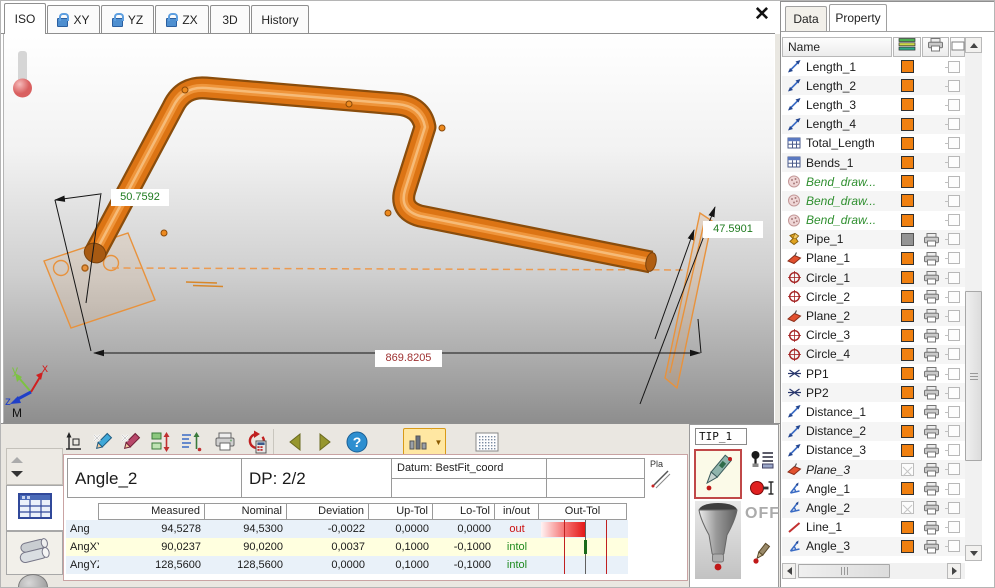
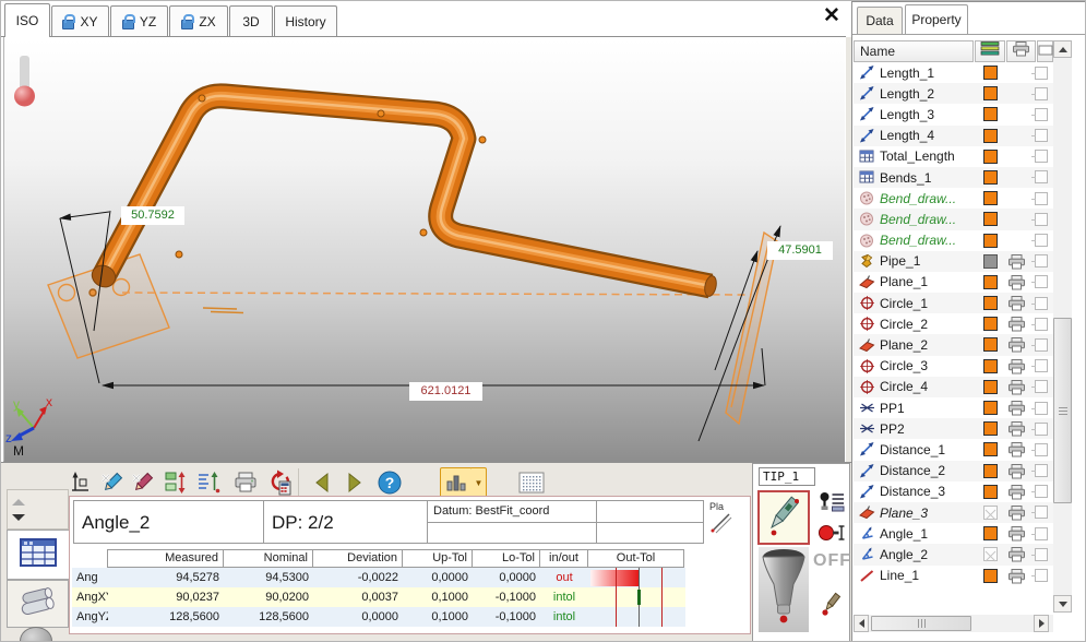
  ISO
  XY
  YZ
  ZX
  3D
  History
  ✕
  y
  x
  z
  M
  50.7592
  47.5901
- 869.8205
+ 621.0121
  ?
  ▼
  Angle_2
  DP: 2/2
  Datum: BestFit_coord
  Pla
  TIP_1
  OFF
  Data
  Property
  Name
  Length_1
  Length_2
  Length_3
  Length_4
  Total_Length
  Bends_1
  Bend_draw...
  Bend_draw...
  Bend_draw...
  Pipe_1
  Plane_1
  Circle_1
  Circle_2
  Plane_2
  Circle_3
  Circle_4
  PP1
  PP2
  Distance_1
  Distance_2
  Distance_3
  Plane_3
  Angle_1
  Angle_2
  Line_1
- Angle_3
  Measured
  Nominal
  Deviation
  Up-Tol
  Lo-Tol
  in/out
  Out-Tol
  Ang
  94,5278
  94,5300
  -0,0022
  0,0000
  0,0000
  out
  AngX
  90,0237
  90,0200
  0,0037
  0,1000
  -0,1000
  intol
  AngY
  128,5600
  128,5600
  0,0000
  0,1000
  -0,1000
  intol
